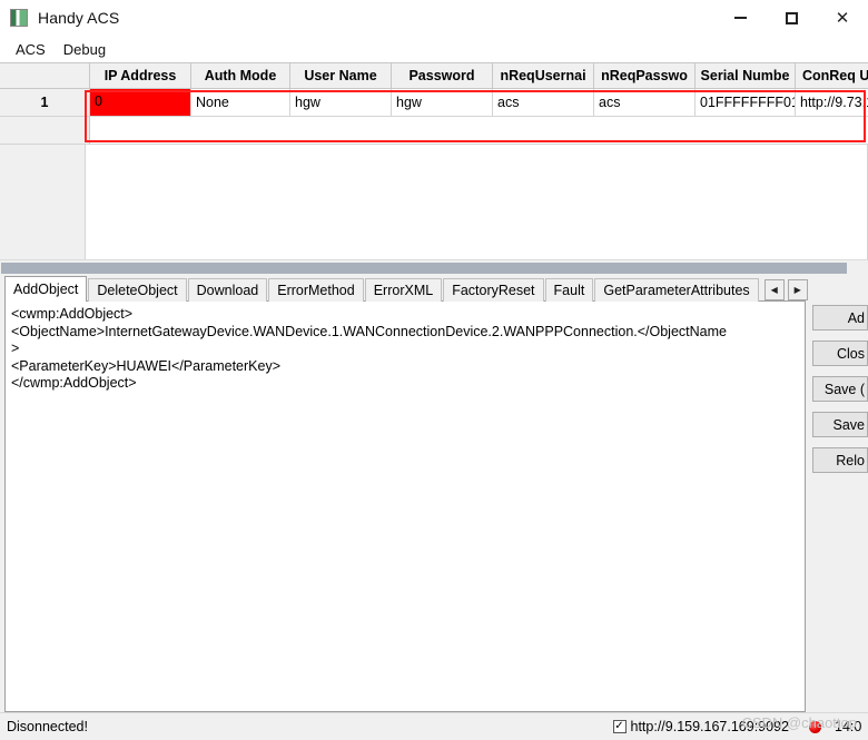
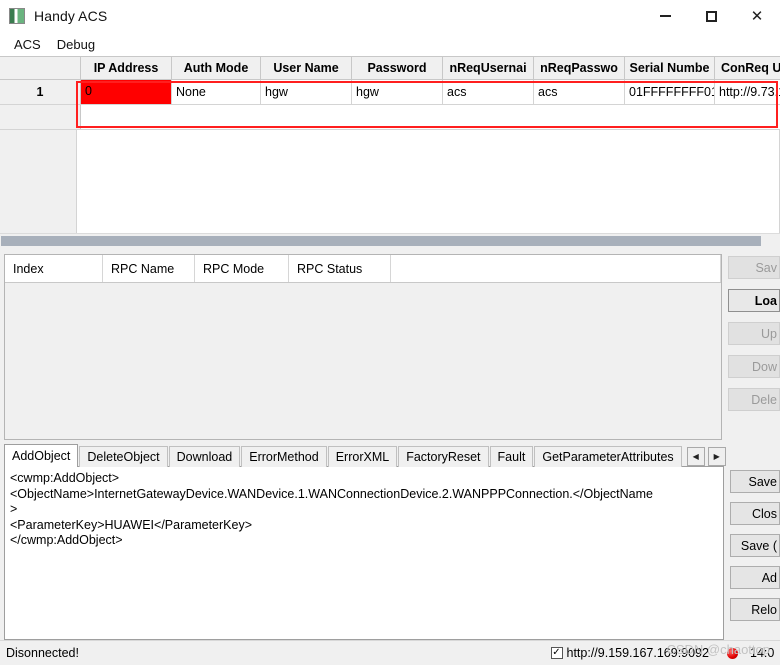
  Handy ACS
  ✕
  ACS
  Debug
  	IP Address	Auth Mode	User Name	Password	nReqUsernai	nReqPasswo	Serial Numbe	ConReq U
  1	0	None	hgw	hgw	acs	acs	01FFFFFFFF0	http://9.73.
+ Index	RPC Name	RPC Mode	RPC Status
+ Sav
+ Loa
+ Up
+ Dow
+ Dele
  AddObject
  DeleteObject
  Download
  ErrorMethod
  ErrorXML
  FactoryReset
  Fault
  GetParameterAttributes
  ◀
  ▶
  <cwmp:AddObject>
  <ObjectName>InternetGatewayDevice.WANDevice.1.WANConnectionDevice.2.WANPPPConnection.</ObjectName
  >
  <ParameterKey>HUAWEI</ParameterKey>
  </cwmp:AddObject>
- Ad
+ Save
  Clos
  Save (
- Save
+ Ad
  Relo
  Disonnected!
  ✓
  http://9.159.167.169:9092
  14:0
  CSDN @chaottop
